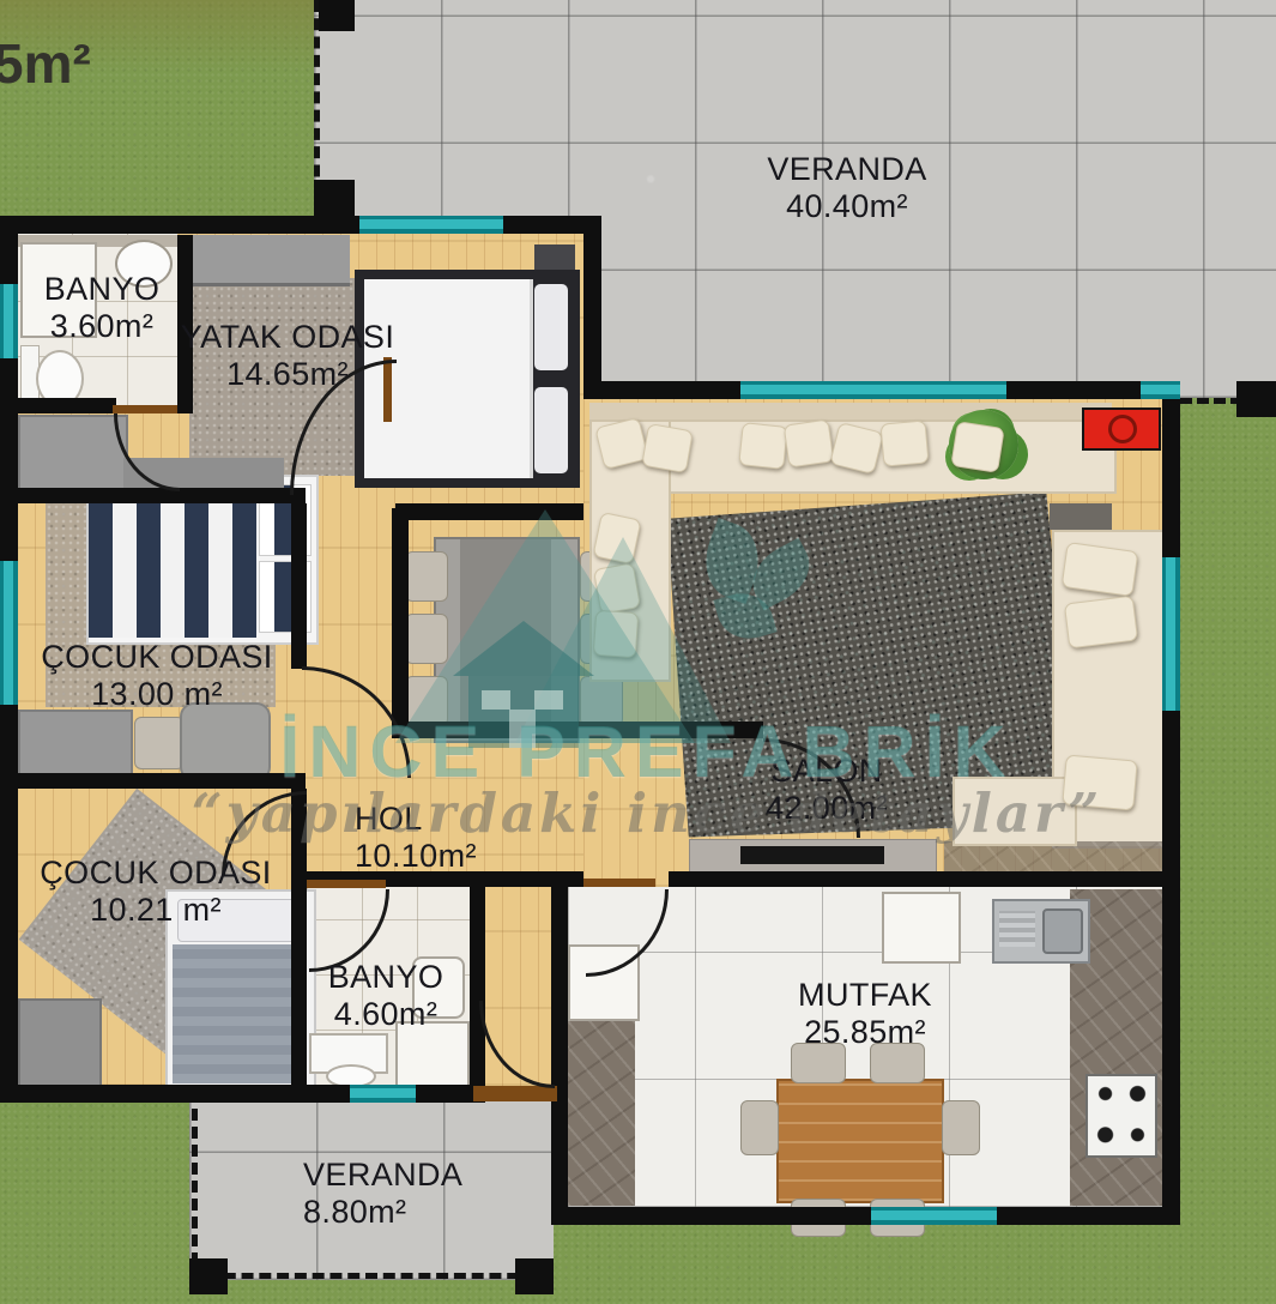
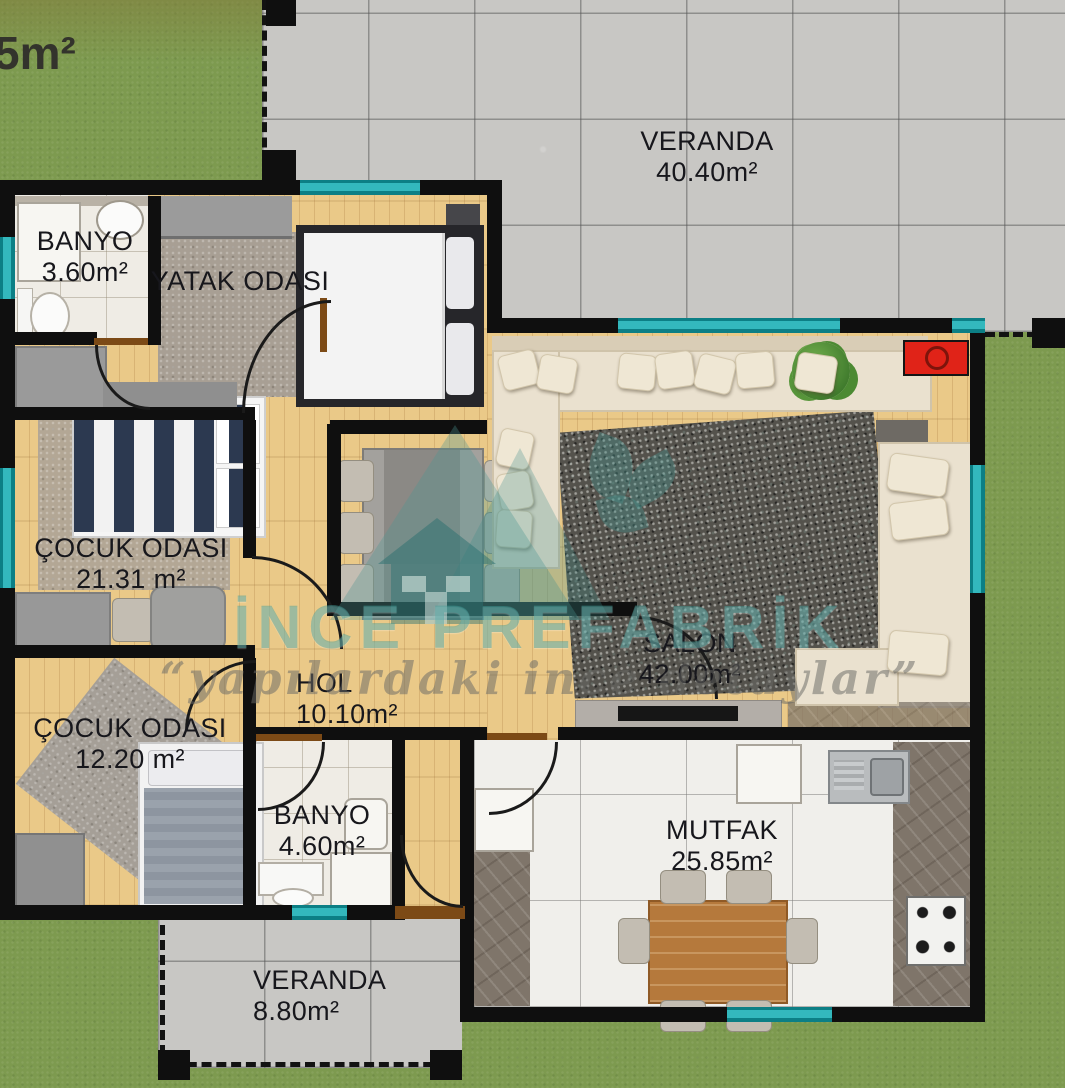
  5m²
  VERANDA
  40.40m²
  VERANDA
  8.80m²
  BANYO
  3.60m²
  YATAK ODASI
- 14.65m²
  ÇOCUK ODASI
- 13.00 m²
+ 21.31 m²
  ÇOCUK ODASI
- 10.21 m²
+ 12.20 m²
  HOL
  10.10m²
  BANYO
  4.60m²
  SALON
  42.00m²
  MUTFAK
  25.85m²
  İNCE PREFABRİK
  “yapılardaki ince detaylar”
